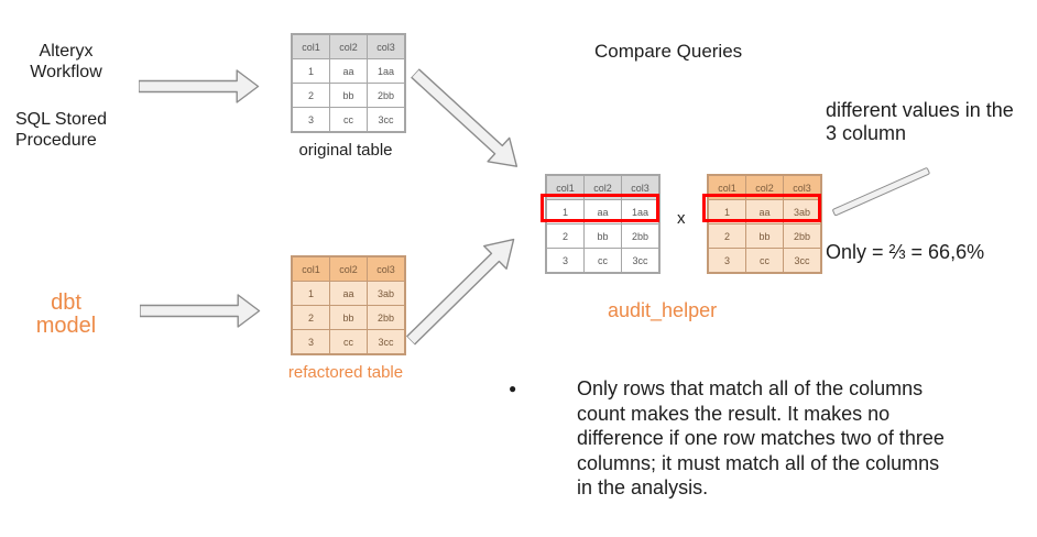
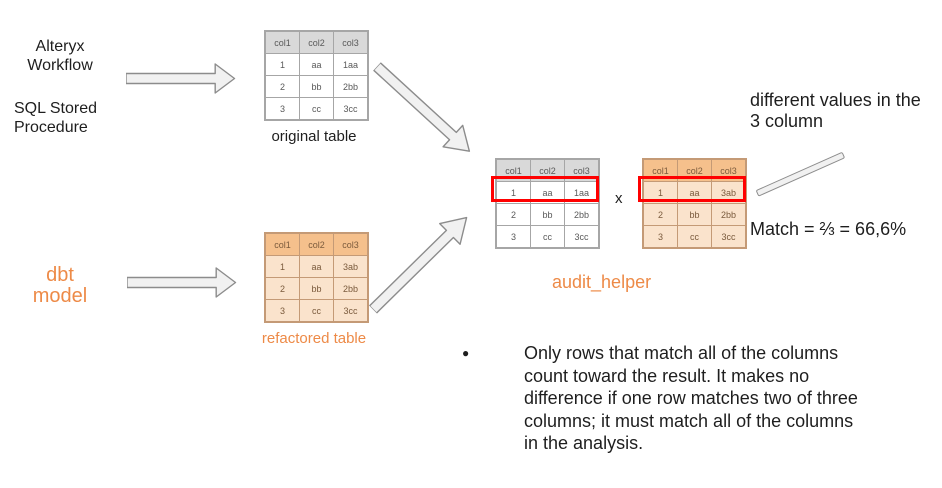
- Compare Queries
  Alteryx
  Workflow
  SQL Stored
  Procedure
  dbt
  model
  col1	col2	col3
  1	aa	1aa
  2	bb	2bb
  3	cc	3cc
  original table
  col1	col2	col3
  1	aa	3ab
  2	bb	2bb
  3	cc	3cc
  refactored table
  col1	col2	col3
  1	aa	1aa
  2	bb	2bb
  3	cc	3cc
  col1	col2	col3
  1	aa	3ab
  2	bb	2bb
  3	cc	3cc
  x
  audit_helper
  different values in the
  3 column
- Only = ⅔ = 66,6%
+ Match = ⅔ = 66,6%
  ●
- Only rows that match all of the columns count makes the result. It makes no difference if one row matches two of three columns; it must match all of the columns in the analysis.
+ Only rows that match all of the columns count toward the result. It makes no difference if one row matches two of three columns; it must match all of the columns in the analysis.
